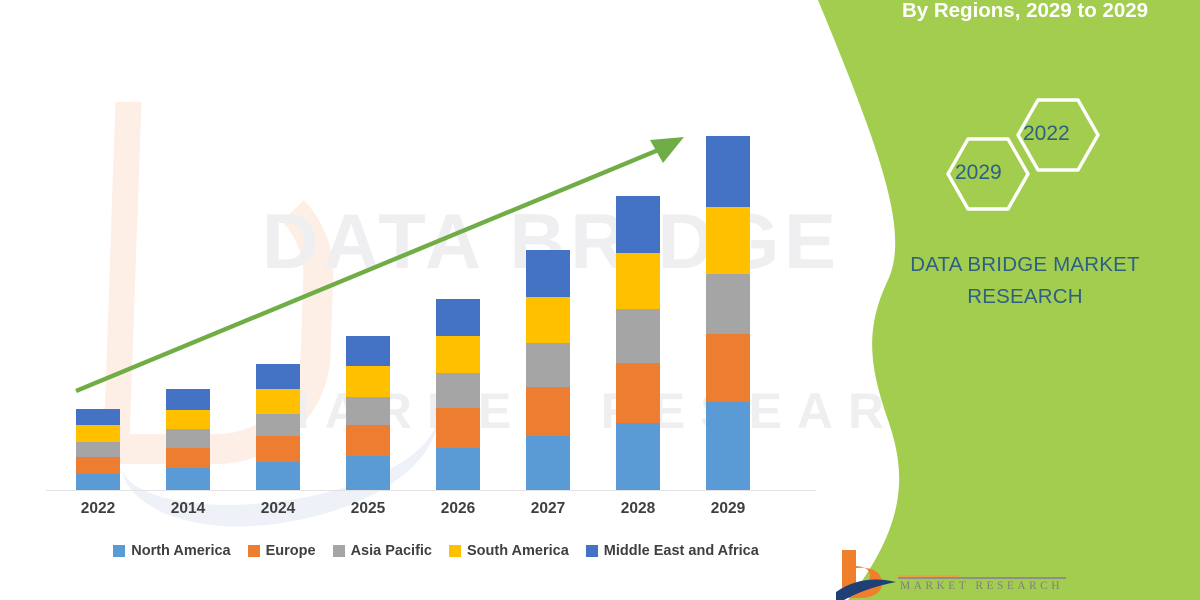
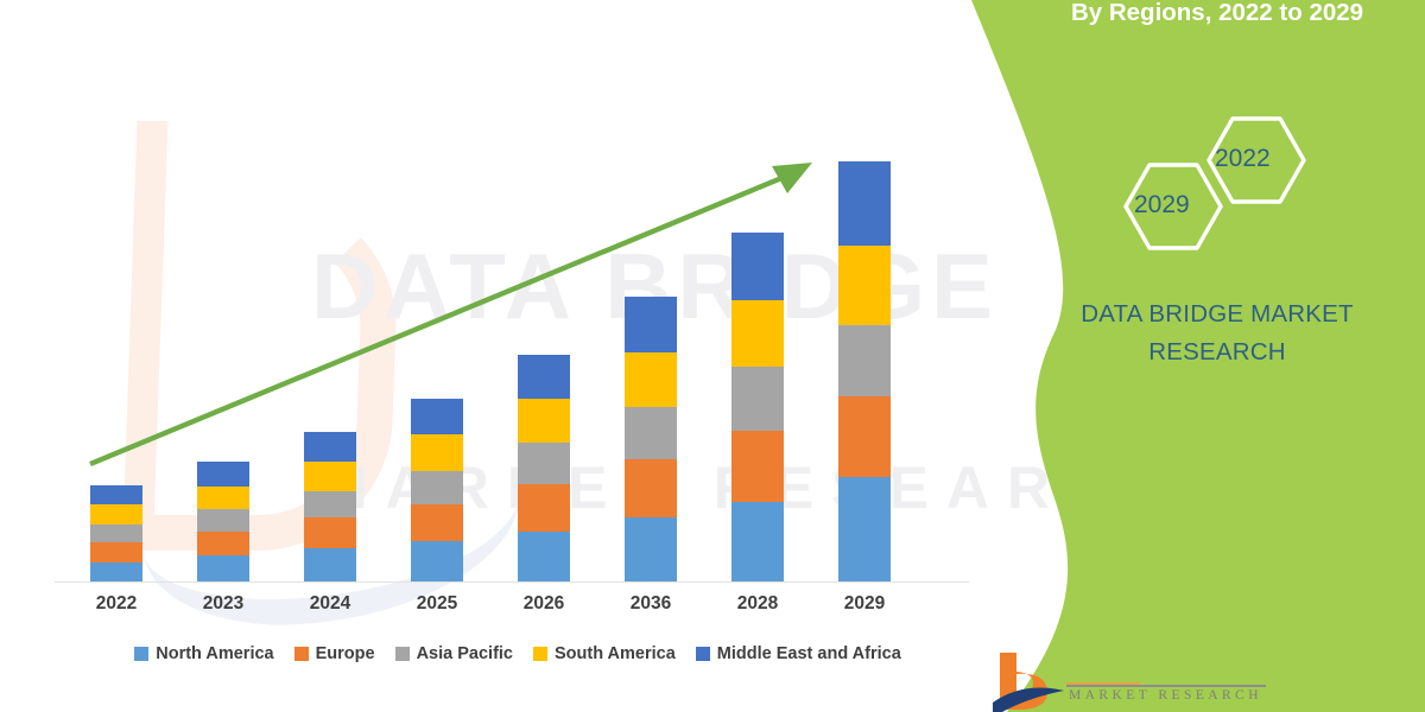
  DATA BRDGE
- By Regions, 2029 to 2029
+ By Regions, 2022 to 2029
  2022
  2029
  DATA BRIDGE MARKET
  RESEARCH
  MARKET RESEARCH
  2022
- 2014
+ 2023
  2024
  2025
  2026
- 2027
+ 2036
  2028
  2029
  North America
  Europe
  Asia Pacific
  South America
  Middle East and Africa
